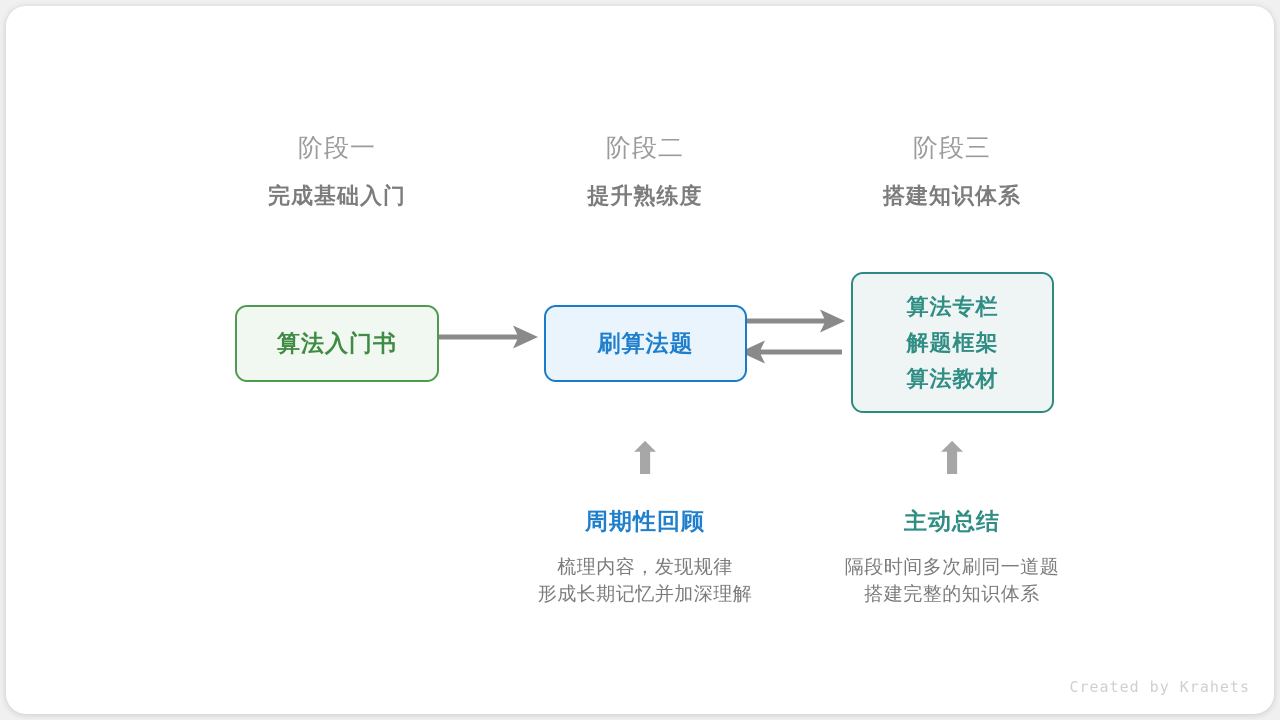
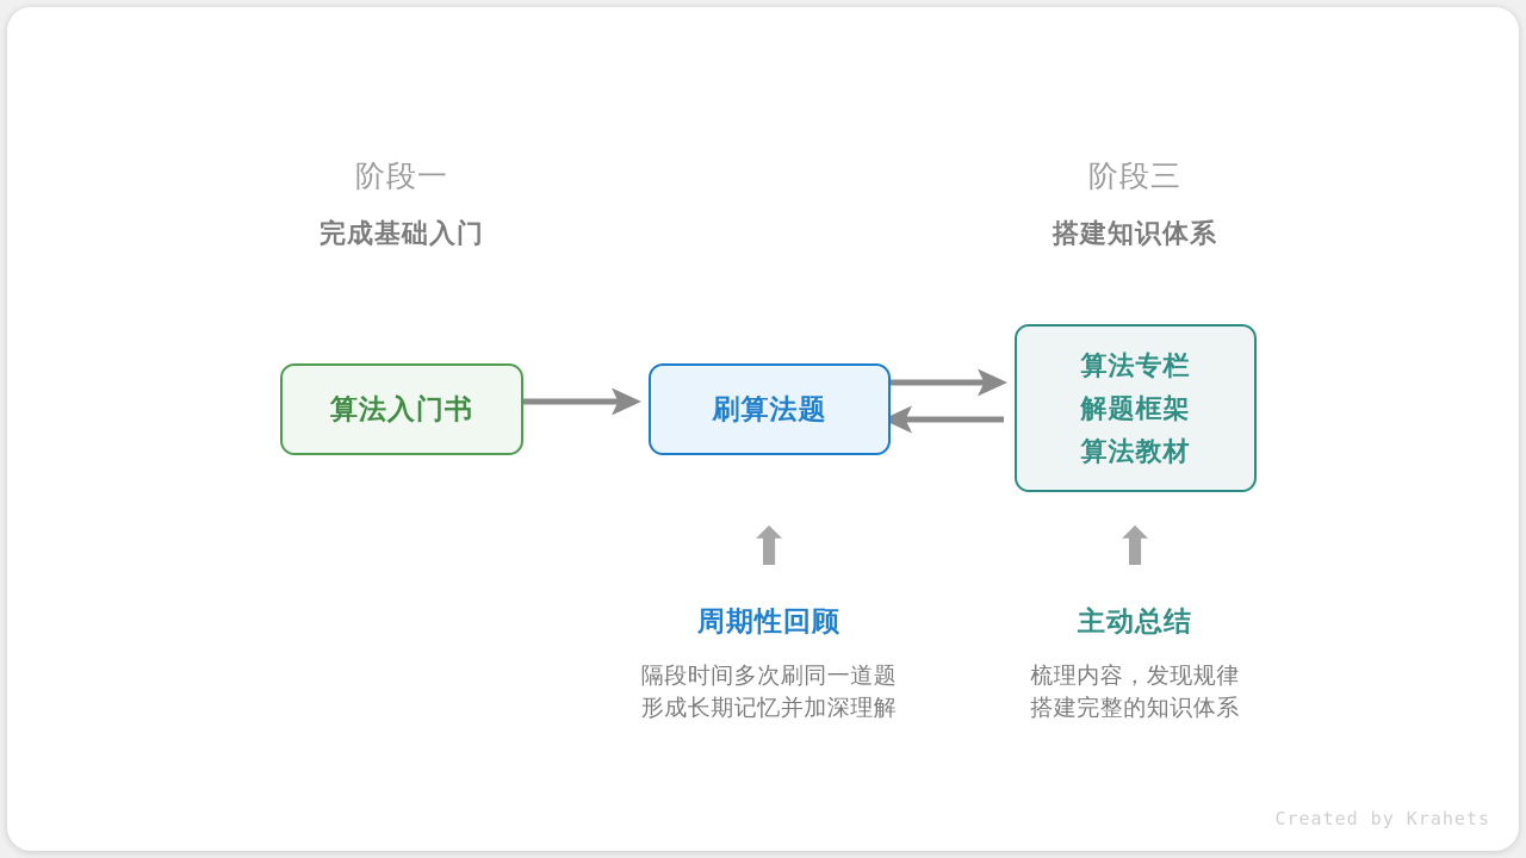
  阶段一
  完成基础入门
- 阶段二
- 提升熟练度
  阶段三
  搭建知识体系
  算法入门书
  刷算法题
  算法专栏
  解题框架
  算法教材
  ⬆
  周期性回顾
- 梳理内容，发现规律
+ 隔段时间多次刷同一道题
  形成长期记忆并加深理解
  ⬆
  主动总结
- 隔段时间多次刷同一道题
+ 梳理内容，发现规律
  搭建完整的知识体系
  Created by Krahets
